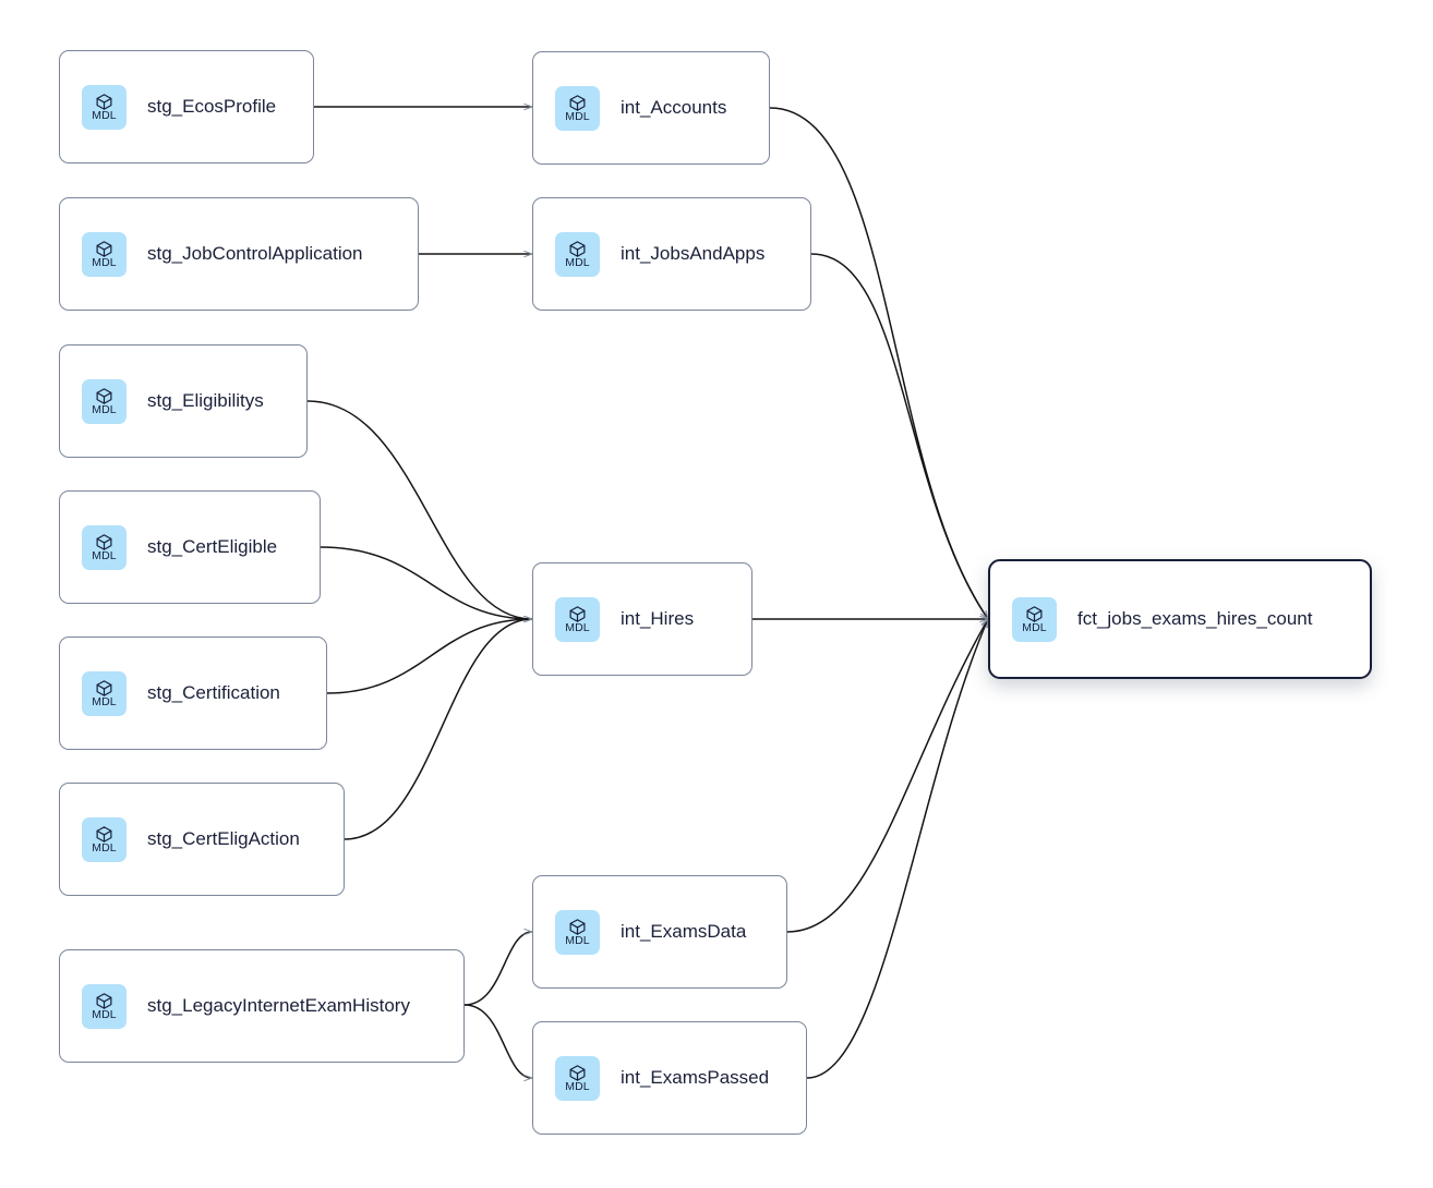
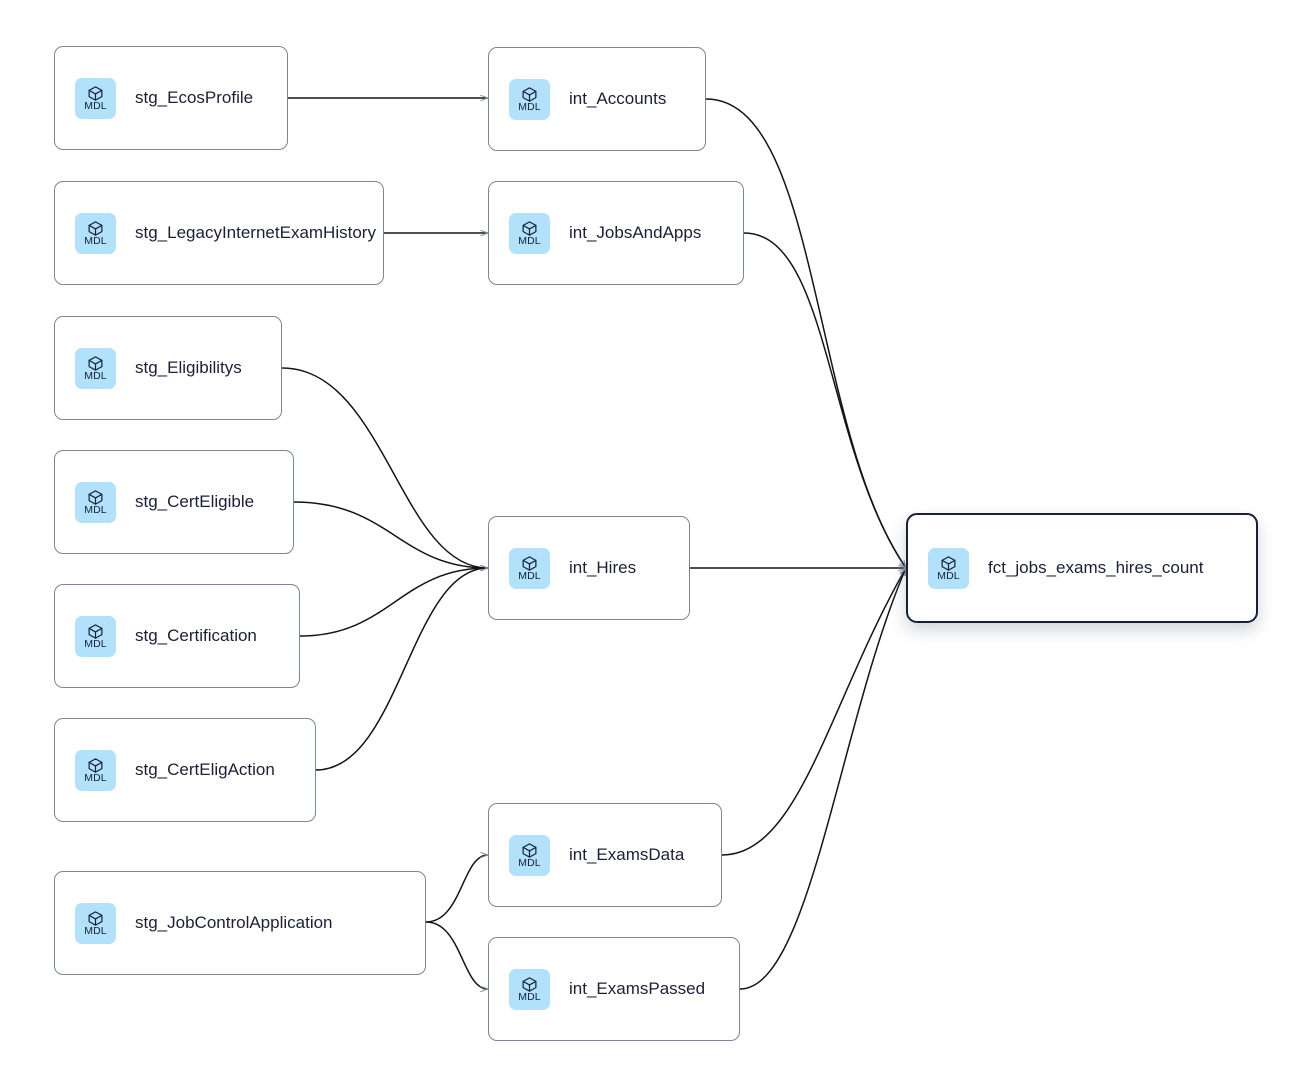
  MDL
  stg_EcosProfile
  MDL
- stg_JobControlApplication
+ stg_LegacyInternetExamHistory
  MDL
  stg_Eligibilitys
  MDL
  stg_CertEligible
  MDL
  stg_Certification
  MDL
  stg_CertEligAction
  MDL
- stg_LegacyInternetExamHistory
+ stg_JobControlApplication
  MDL
  int_Accounts
  MDL
  int_JobsAndApps
  MDL
  int_Hires
  MDL
  int_ExamsData
  MDL
  int_ExamsPassed
  MDL
  fct_jobs_exams_hires_count
